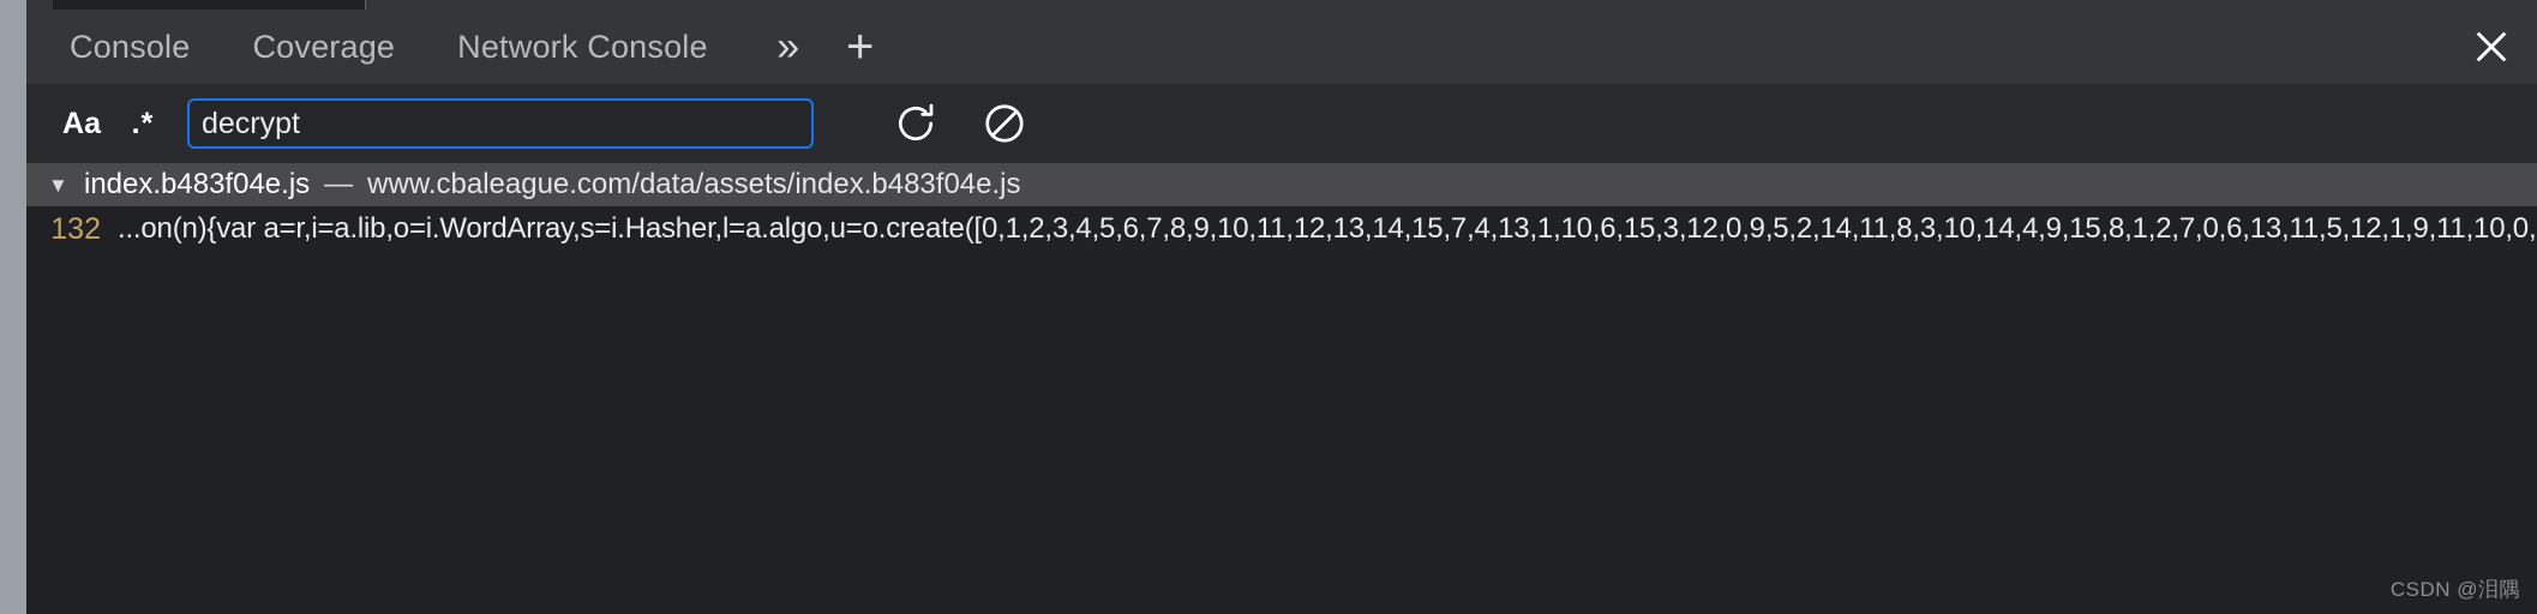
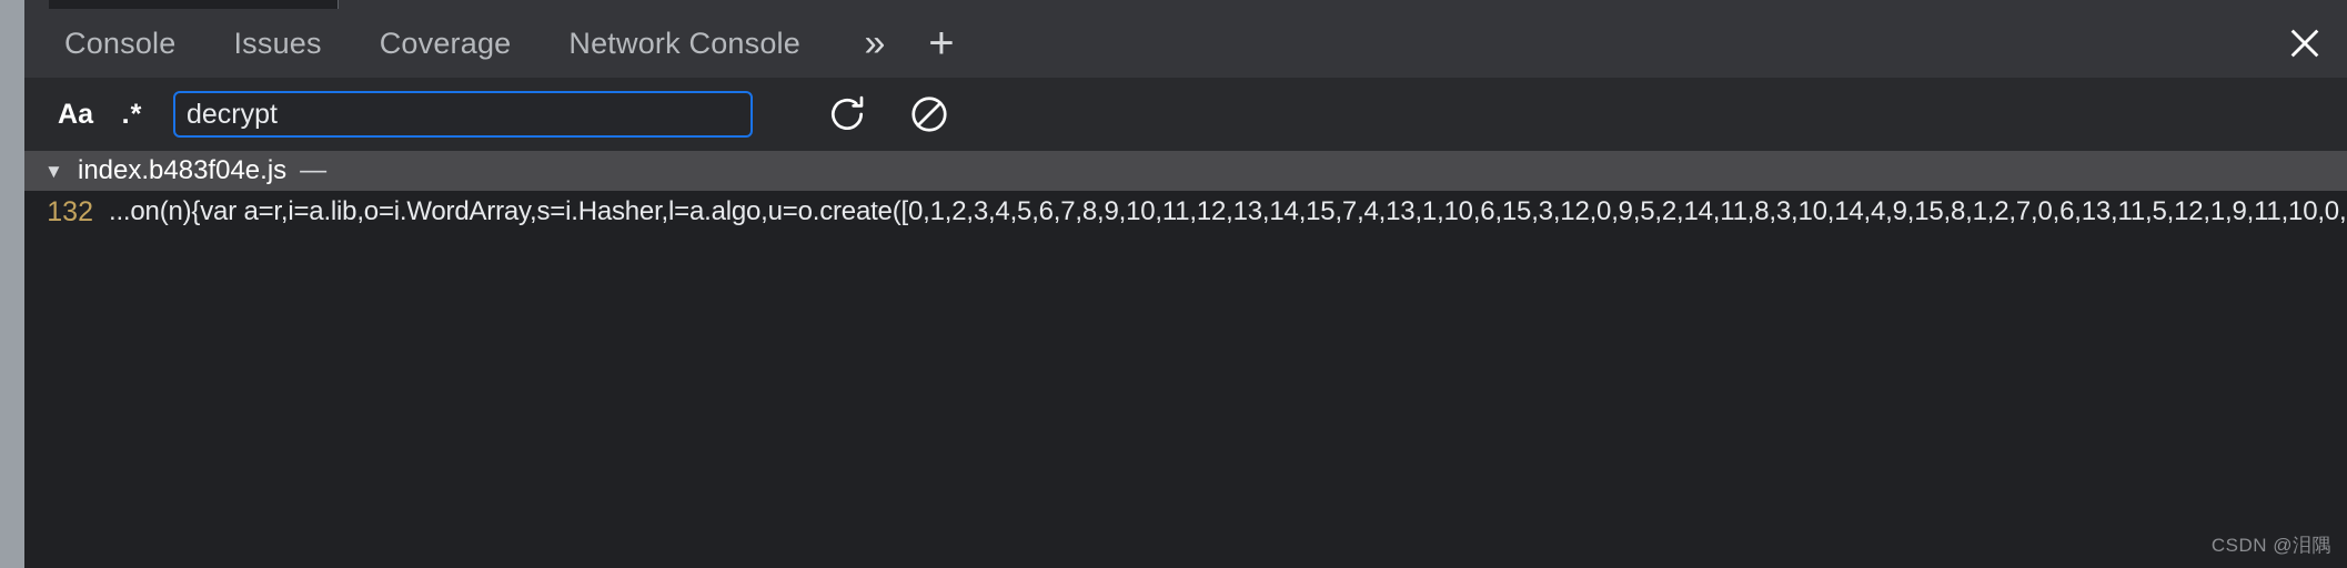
  Console
+ Issues
  Coverage
  Network Console
  »
  +
  Aa
  .*
  decrypt
  ▼
  index.b483f04e.js
  —
- www.cbaleague.com/data/assets/index.b483f04e.js
  132
  ...on(n){var a=r,i=a.lib,o=i.WordArray,s=i.Hasher,l=a.algo,u=o.create([0,1,2,3,4,5,6,7,8,9,10,11,12,13,14,15,7,4,13,1,10,6,15,3,12,0,9,5,2,14,11,8,3,10,14,4,9,15,8,1,2,7,0,6,13,11,5,12,1,9,11,10,0,
  CSDN @泪隅
